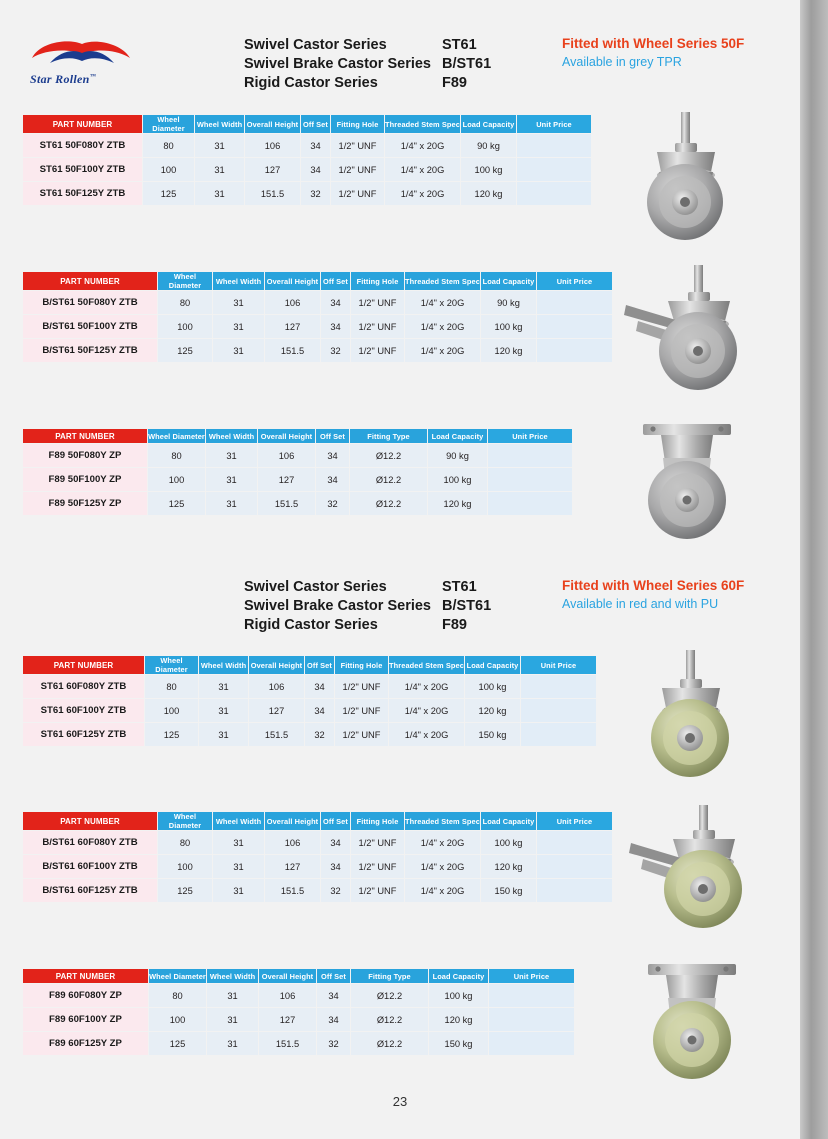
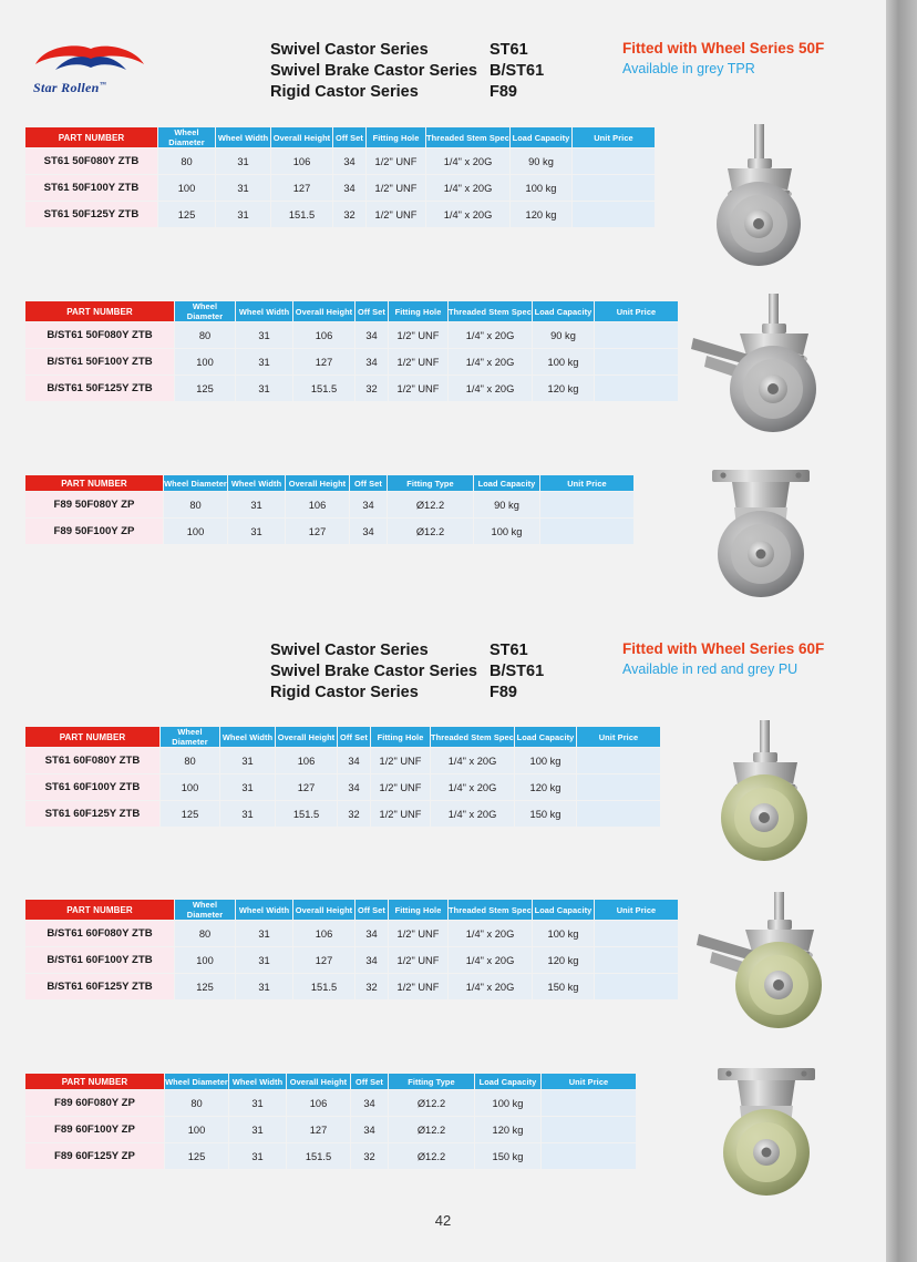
  Star Rollen
  Swivel Castor Series
  Swivel Brake Castor Series
  Rigid Castor Series
  ST61
  B/ST61
  F89
  Fitted with Wheel Series 50F
  Available in grey TPR
  PART NUMBER	Wheel Diameter	Wheel Width	Overall Height	Off Set	Fitting Hole	Threaded Stem Spec	Load Capacity	Unit Price
  ST61 50F080Y ZTB	80	31	106	34	1/2" UNF	1/4" x 20G	90 kg
  ST61 50F100Y ZTB	100	31	127	34	1/2" UNF	1/4" x 20G	100 kg
  ST61 50F125Y ZTB	125	31	151.5	32	1/2" UNF	1/4" x 20G	120 kg
  PART NUMBER	Wheel Diameter	Wheel Width	Overall Height	Off Set	Fitting Hole	Threaded Stem Spec	Load Capacity	Unit Price
  B/ST61 50F080Y ZTB	80	31	106	34	1/2" UNF	1/4" x 20G	90 kg
  B/ST61 50F100Y ZTB	100	31	127	34	1/2" UNF	1/4" x 20G	100 kg
  B/ST61 50F125Y ZTB	125	31	151.5	32	1/2" UNF	1/4" x 20G	120 kg
  PART NUMBER	Wheel Diameter	Wheel Width	Overall Height	Off Set	Fitting Type	Load Capacity	Unit Price
  F89 50F080Y ZP	80	31	106	34	Ø12.2	90 kg
  F89 50F100Y ZP	100	31	127	34	Ø12.2	100 kg
- F89 50F125Y ZP	125	31	151.5	32	Ø12.2	120 kg
  Swivel Castor Series
  Swivel Brake Castor Series
  Rigid Castor Series
  ST61
  B/ST61
  F89
  Fitted with Wheel Series 60F
- Available in red and with PU
+ Available in red and grey PU
  PART NUMBER	Wheel Diameter	Wheel Width	Overall Height	Off Set	Fitting Hole	Threaded Stem Spec	Load Capacity	Unit Price
  ST61 60F080Y ZTB	80	31	106	34	1/2" UNF	1/4" x 20G	100 kg
  ST61 60F100Y ZTB	100	31	127	34	1/2" UNF	1/4" x 20G	120 kg
  ST61 60F125Y ZTB	125	31	151.5	32	1/2" UNF	1/4" x 20G	150 kg
  PART NUMBER	Wheel Diameter	Wheel Width	Overall Height	Off Set	Fitting Hole	Threaded Stem Spec	Load Capacity	Unit Price
  B/ST61 60F080Y ZTB	80	31	106	34	1/2" UNF	1/4" x 20G	100 kg
  B/ST61 60F100Y ZTB	100	31	127	34	1/2" UNF	1/4" x 20G	120 kg
  B/ST61 60F125Y ZTB	125	31	151.5	32	1/2" UNF	1/4" x 20G	150 kg
  PART NUMBER	Wheel Diameter	Wheel Width	Overall Height	Off Set	Fitting Type	Load Capacity	Unit Price
  F89 60F080Y ZP	80	31	106	34	Ø12.2	100 kg
  F89 60F100Y ZP	100	31	127	34	Ø12.2	120 kg
  F89 60F125Y ZP	125	31	151.5	32	Ø12.2	150 kg
- 23
+ 42
